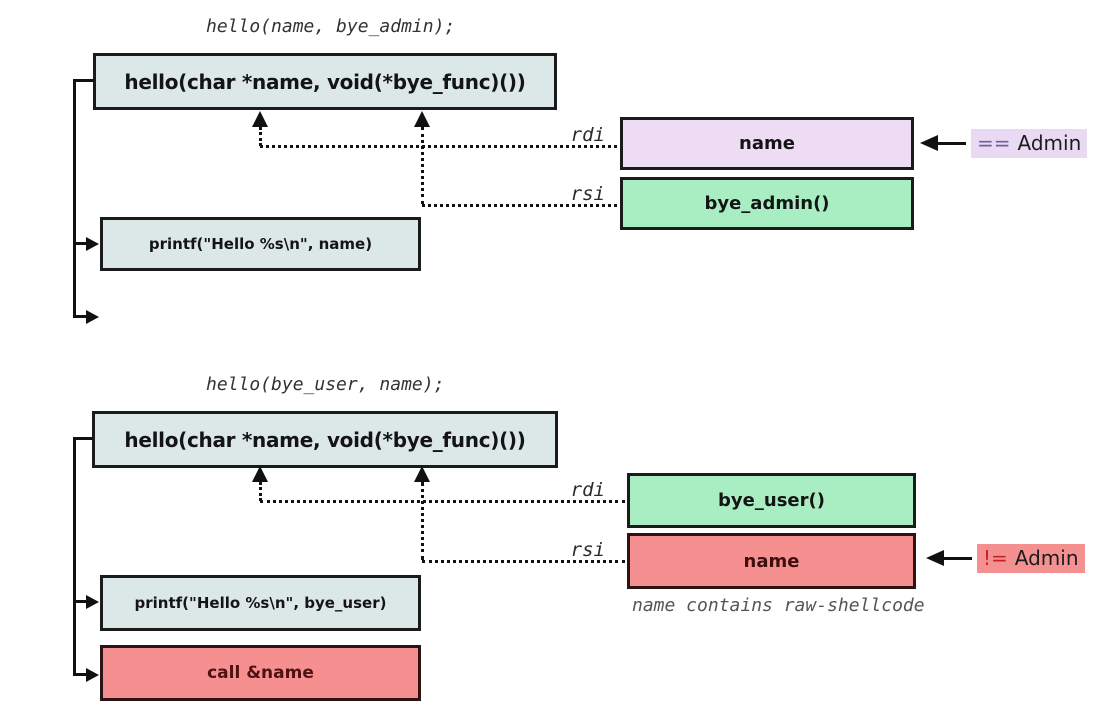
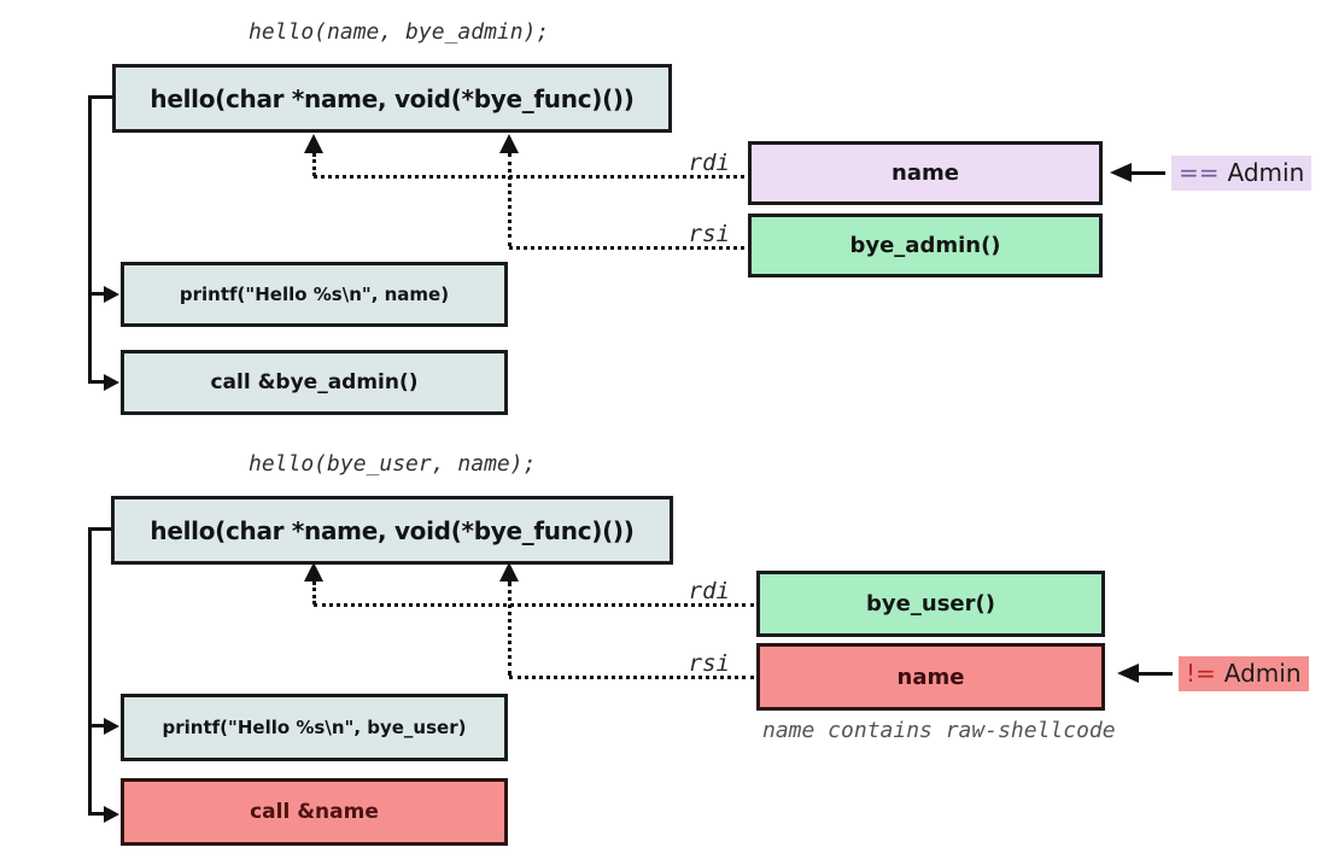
  hello(name, bye_admin);
  hello(char *name, void(*bye_func)())
  printf("Hello %s\n", name)
+ call &bye_admin()
  rdi
  rsi
  name
  bye_admin()
  == Admin
  hello(bye_user, name);
  hello(char *name, void(*bye_func)())
  printf("Hello %s\n", bye_user)
  call &name
  rdi
  rsi
  bye_user()
  name
  != Admin
  name contains raw-shellcode
